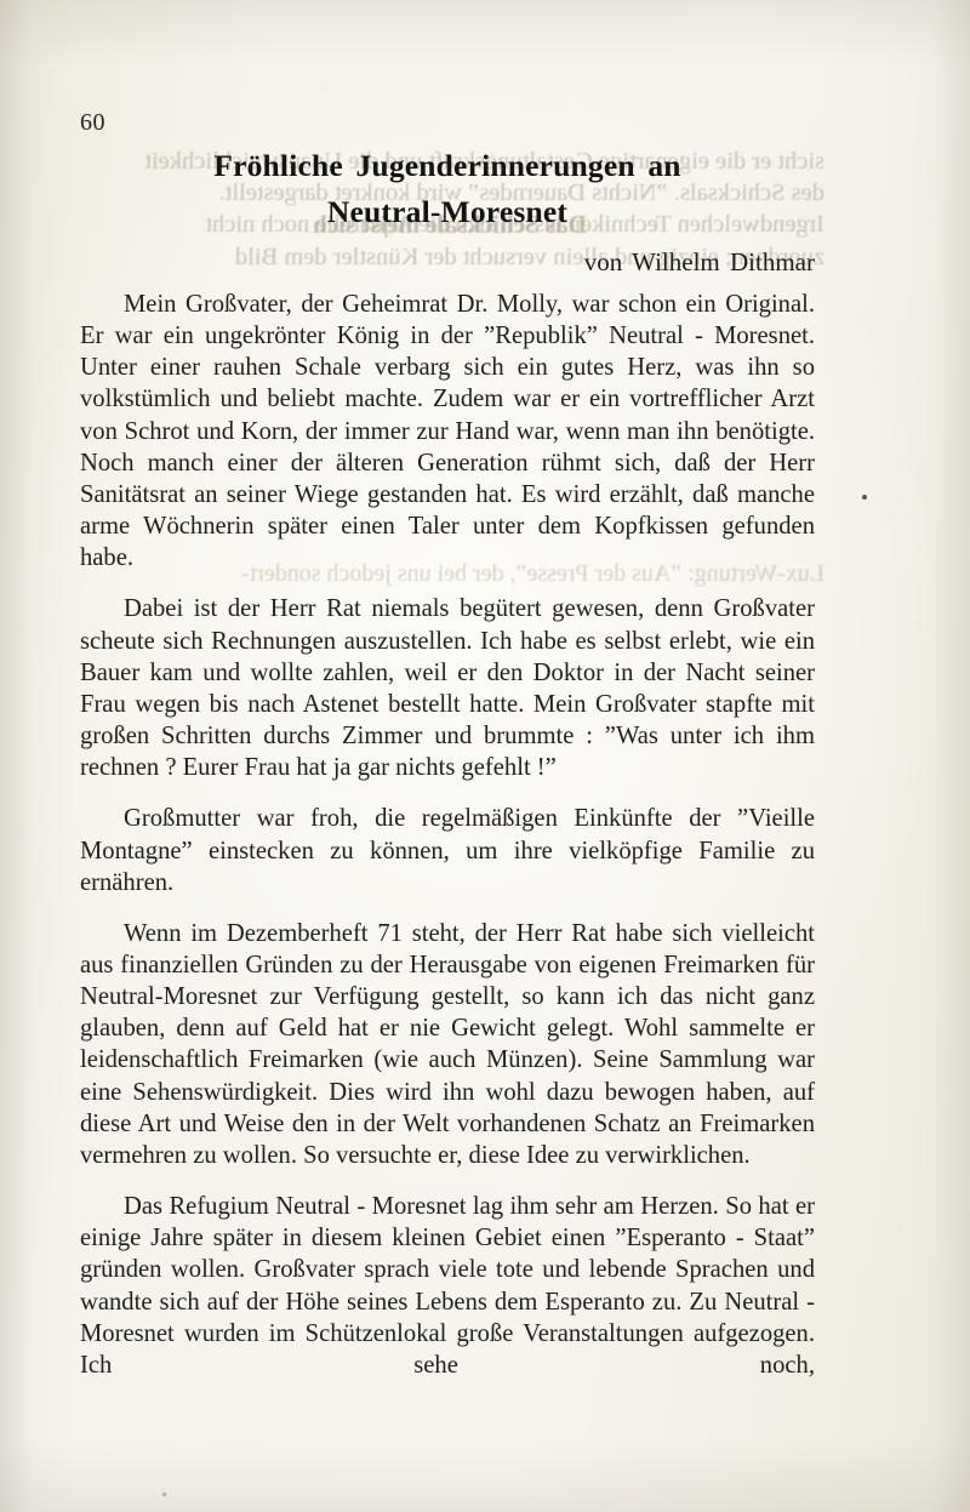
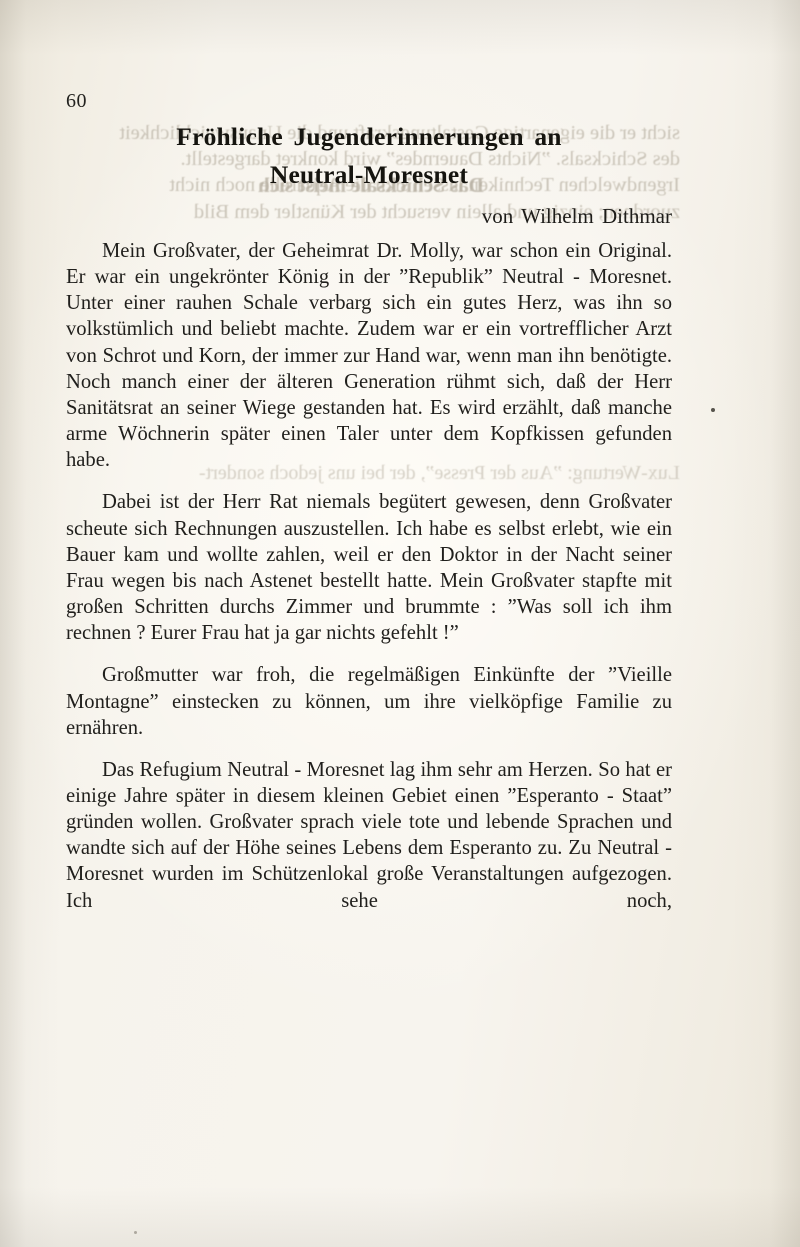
  60
  Fröhliche Jugenderinnerungen an
  Neutral-Moresnet
  von Wilhelm Dithmar
  Mein Großvater, der Geheimrat Dr. Molly, war schon ein Original. Er war ein ungekrönter König in der ”Republik” Neutral - Moresnet. Unter einer rauhen Schale verbarg sich ein gutes Herz, was ihn so volkstümlich und beliebt machte. Zudem war er ein vortrefflicher Arzt von Schrot und Korn, der immer zur Hand war, wenn man ihn benötigte. Noch manch einer der älteren Generation rühmt sich, daß der Herr Sanitätsrat an seiner Wiege gestanden hat. Es wird erzählt, daß manche arme Wöchnerin später einen Taler unter dem Kopfkissen gefunden habe.
- Dabei ist der Herr Rat niemals begütert gewesen, denn Großvater scheute sich Rechnungen auszustellen. Ich habe es selbst erlebt, wie ein Bauer kam und wollte zahlen, weil er den Doktor in der Nacht seiner Frau wegen bis nach Astenet bestellt hatte. Mein Großvater stapfte mit großen Schritten durchs Zimmer und brummte : ”Was unter ich ihm rechnen ? Eurer Frau hat ja gar nichts gefehlt !”
+ Dabei ist der Herr Rat niemals begütert gewesen, denn Großvater scheute sich Rechnungen auszustellen. Ich habe es selbst erlebt, wie ein Bauer kam und wollte zahlen, weil er den Doktor in der Nacht seiner Frau wegen bis nach Astenet bestellt hatte. Mein Großvater stapfte mit großen Schritten durchs Zimmer und brummte : ”Was soll ich ihm rechnen ? Eurer Frau hat ja gar nichts gefehlt !”
  Großmutter war froh, die regelmäßigen Einkünfte der ”Vieille Montagne” einstecken zu können, um ihre vielköpfige Familie zu ernähren.
- Wenn im Dezemberheft 71 steht, der Herr Rat habe sich vielleicht aus finanziellen Gründen zu der Herausgabe von eigenen Freimarken für Neutral-Moresnet zur Verfügung gestellt, so kann ich das nicht ganz glauben, denn auf Geld hat er nie Gewicht gelegt. Wohl sammelte er leidenschaftlich Freimarken (wie auch Münzen). Seine Sammlung war eine Sehenswürdigkeit. Dies wird ihn wohl dazu bewogen haben, auf diese Art und Weise den in der Welt vorhandenen Schatz an Freimarken vermehren zu wollen. So versuchte er, diese Idee zu verwirklichen.
  Das Refugium Neutral - Moresnet lag ihm sehr am Herzen. So hat er einige Jahre später in diesem kleinen Gebiet einen ”Esperanto - Staat” gründen wollen. Großvater sprach viele tote und lebende Sprachen und wandte sich auf der Höhe seines Lebens dem Esperanto zu. Zu Neutral - Moresnet wurden im Schützenlokal große Veranstaltungen aufgezogen. Ich sehe noch,
